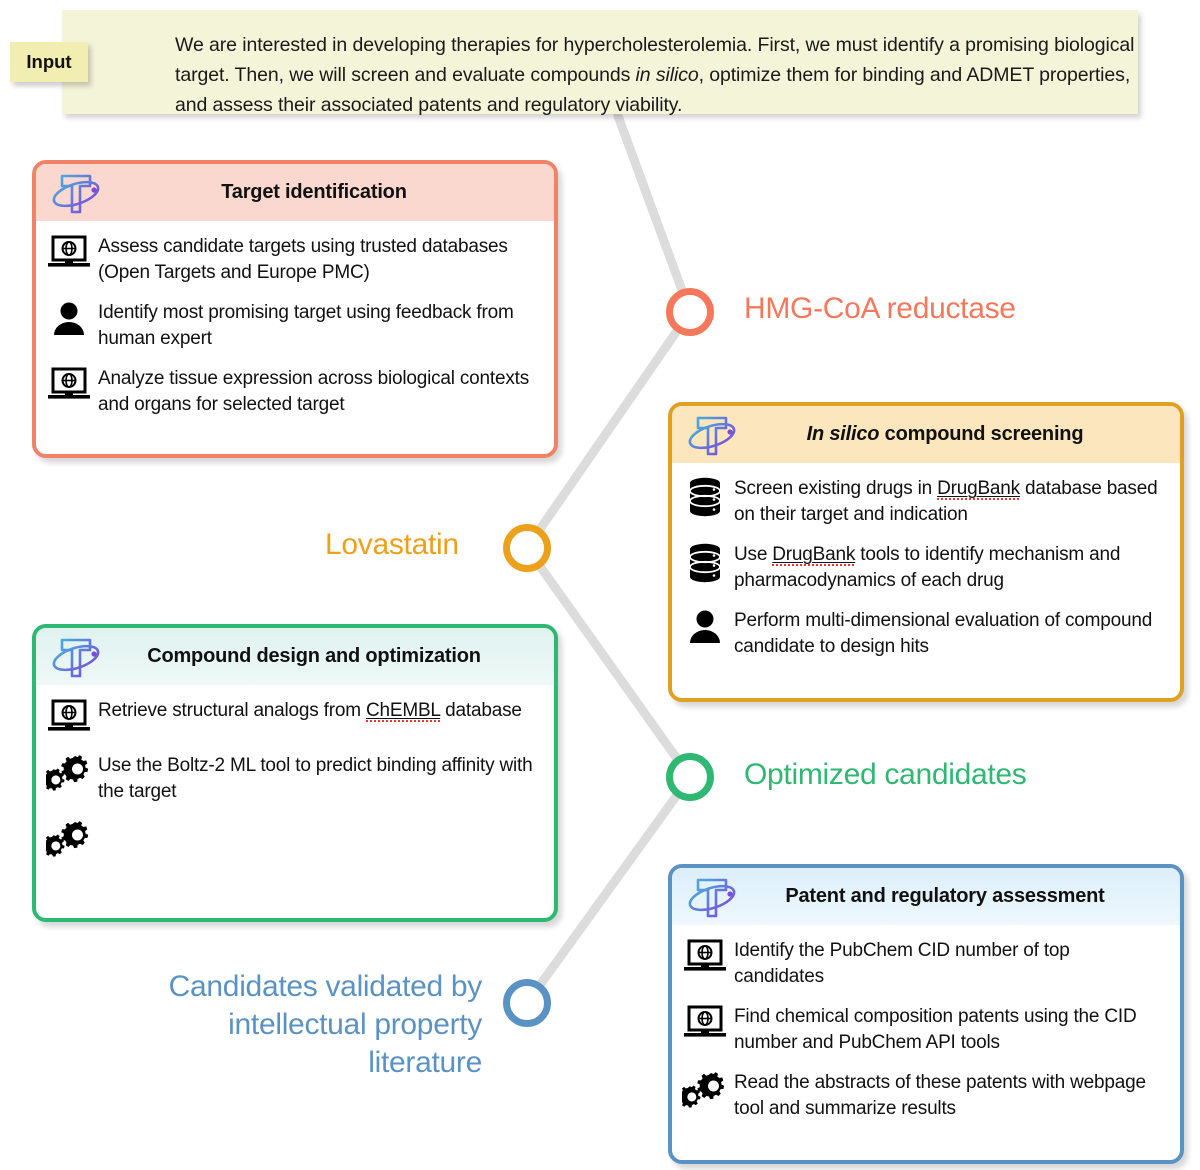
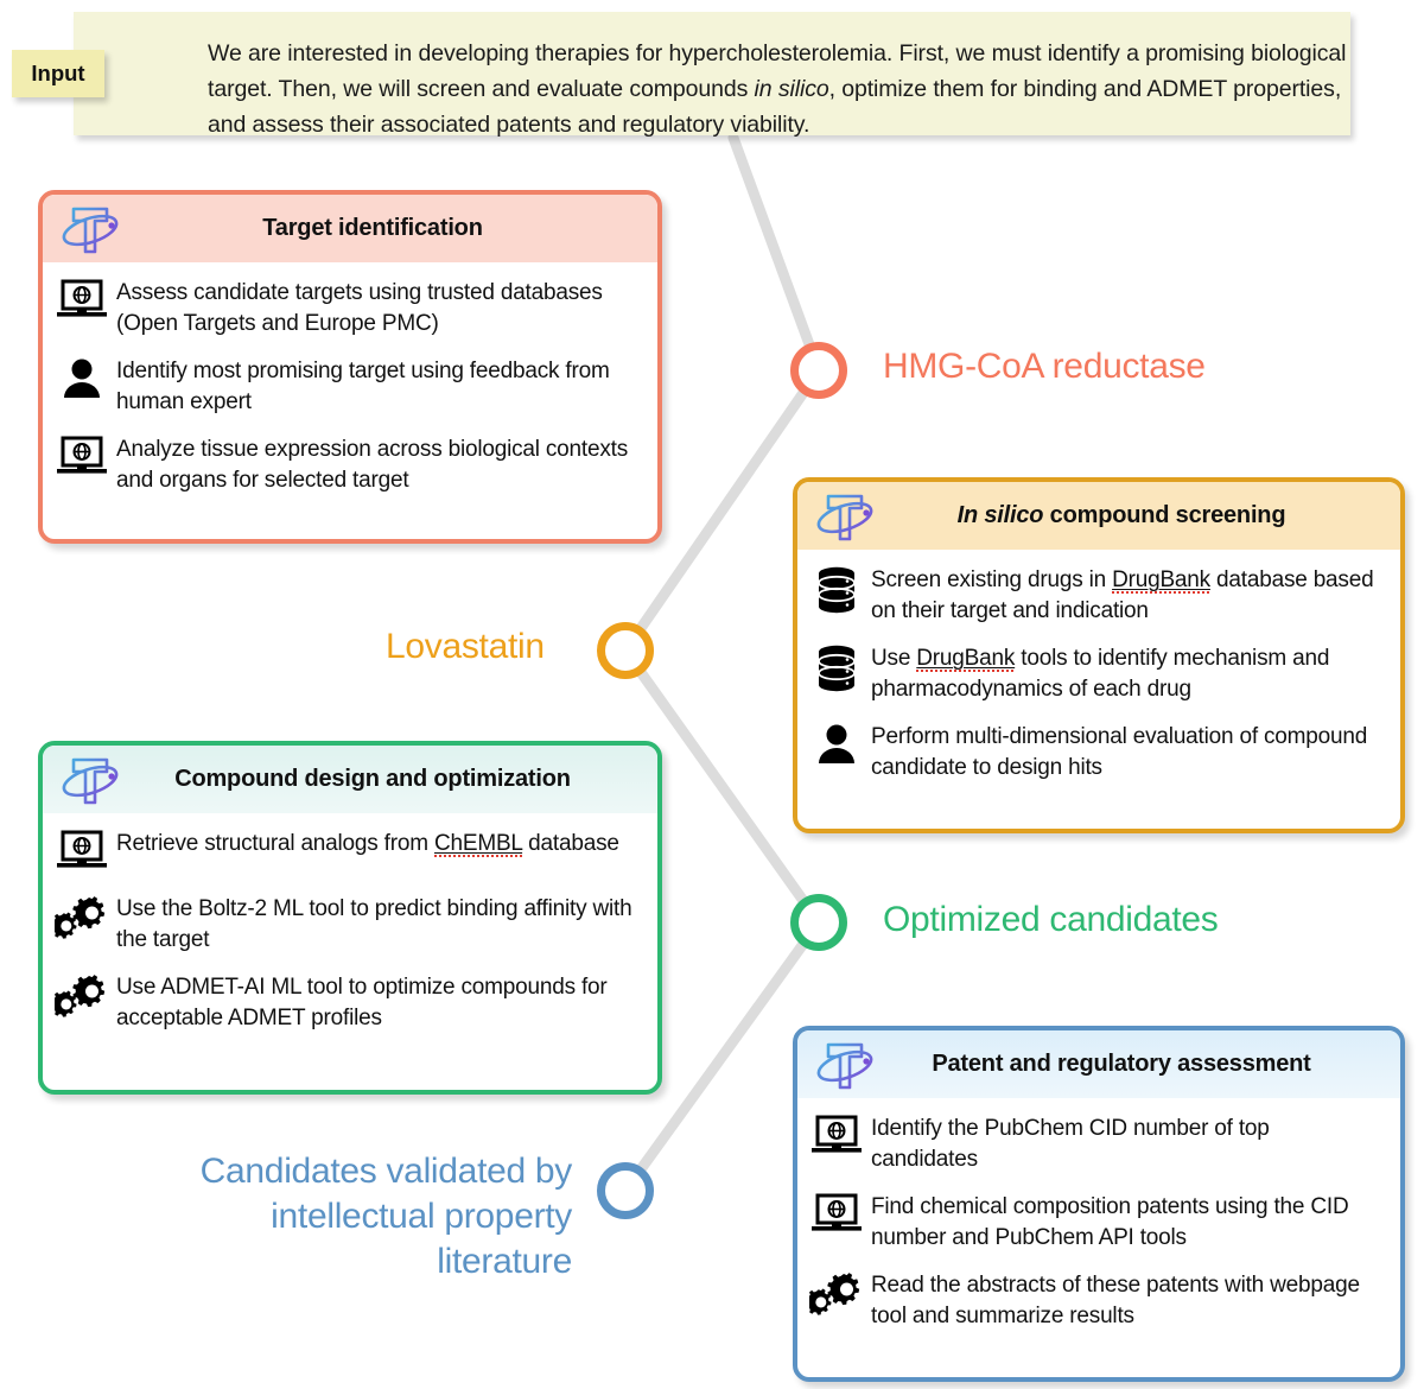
  We are interested in developing therapies for hypercholesterolemia. First, we must identify a promising biological target. Then, we will screen and evaluate compounds in silico, optimize them for binding and ADMET properties, and assess their associated patents and regulatory viability.
  Input
  Target identification
  Assess candidate targets using trusted databases (Open Targets and Europe PMC)
  Identify most promising target using feedback from human expert
  Analyze tissue expression across biological contexts and organs for selected target
  In silico compound screening
  Screen existing drugs in DrugBank database based on their target and indication
  Use DrugBank tools to identify mechanism and pharmacodynamics of each drug
  Perform multi-dimensional evaluation of compound candidate to design hits
  Compound design and optimization
  Retrieve structural analogs from ChEMBL database
  Use the Boltz-2 ML tool to predict binding affinity with the target
+ Use ADMET-AI ML tool to optimize compounds for acceptable ADMET profiles
  Patent and regulatory assessment
  Identify the PubChem CID number of top candidates
  Find chemical composition patents using the CID number and PubChem API tools
  Read the abstracts of these patents with webpage tool and summarize results
  HMG-CoA reductase
  Lovastatin
  Optimized candidates
  Candidates validated by intellectual property literature
